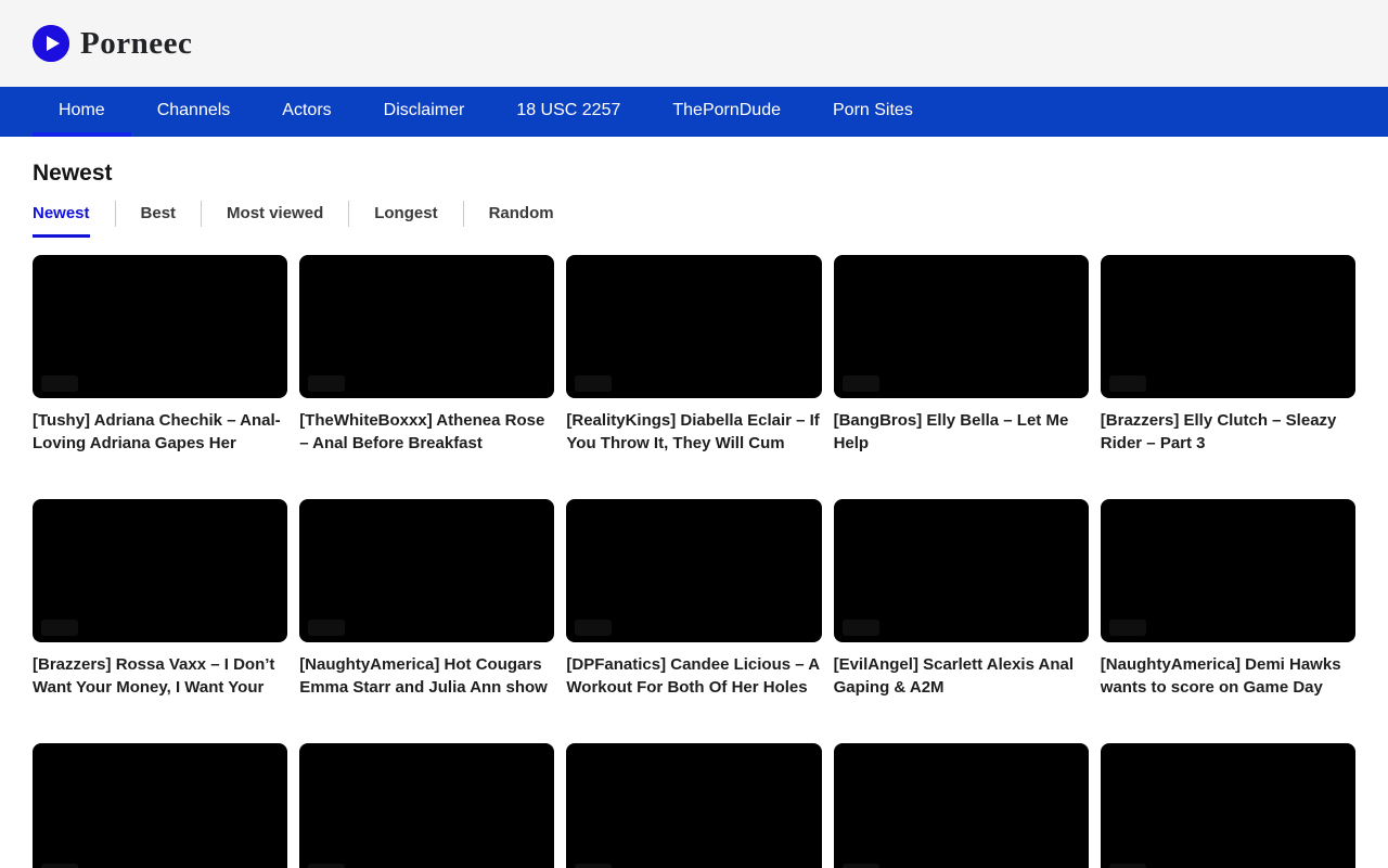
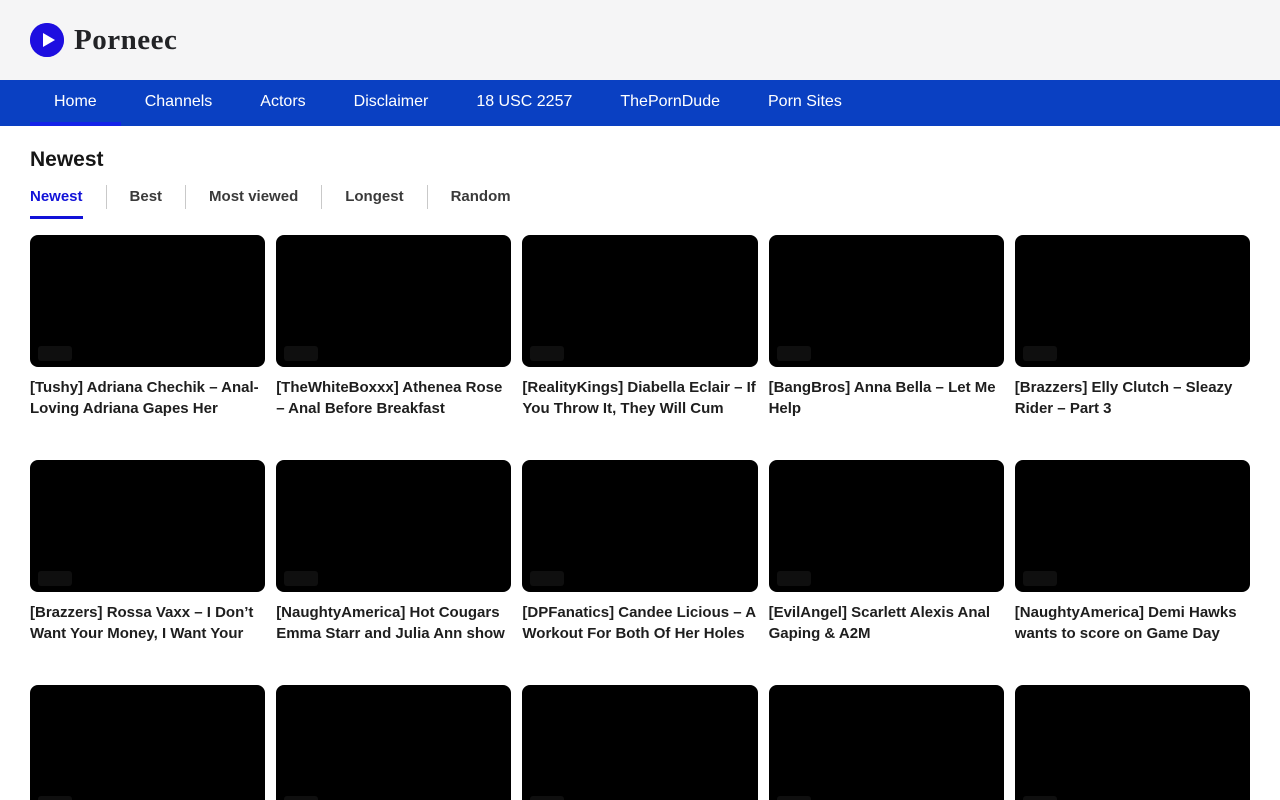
  Porneec
  Home
  Channels
  Actors
  Disclaimer
  18 USC 2257
  ThePornDude
  Porn Sites
  Newest
  Newest
  Best
  Most viewed
  Longest
  Random
  [Tushy] Adriana Chechik – Anal-Loving Adriana Gapes Her
  [TheWhiteBoxxx] Athenea Rose – Anal Before Breakfast
  [RealityKings] Diabella Eclair – If You Throw It, They Will Cum
- [BangBros] Elly Bella – Let Me Help
+ [BangBros] Anna Bella – Let Me Help
  [Brazzers] Elly Clutch – Sleazy Rider – Part 3
  [Brazzers] Rossa Vaxx – I Don’t Want Your Money, I Want Your
  [NaughtyAmerica] Hot Cougars Emma Starr and Julia Ann show
  [DPFanatics] Candee Licious – A Workout For Both Of Her Holes
  [EvilAngel] Scarlett Alexis Anal Gaping & A2M
  [NaughtyAmerica] Demi Hawks wants to score on Game Day
